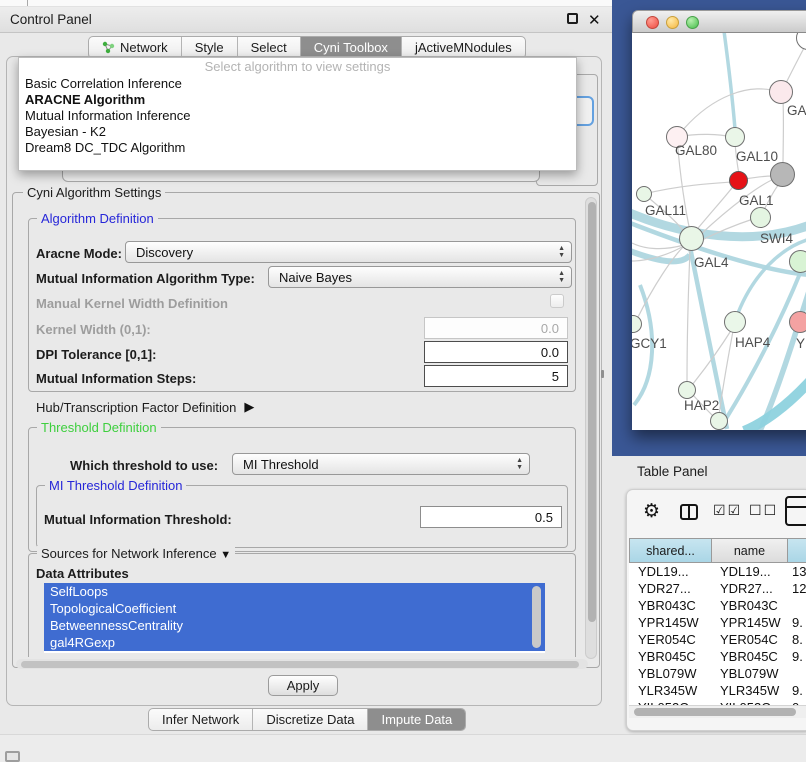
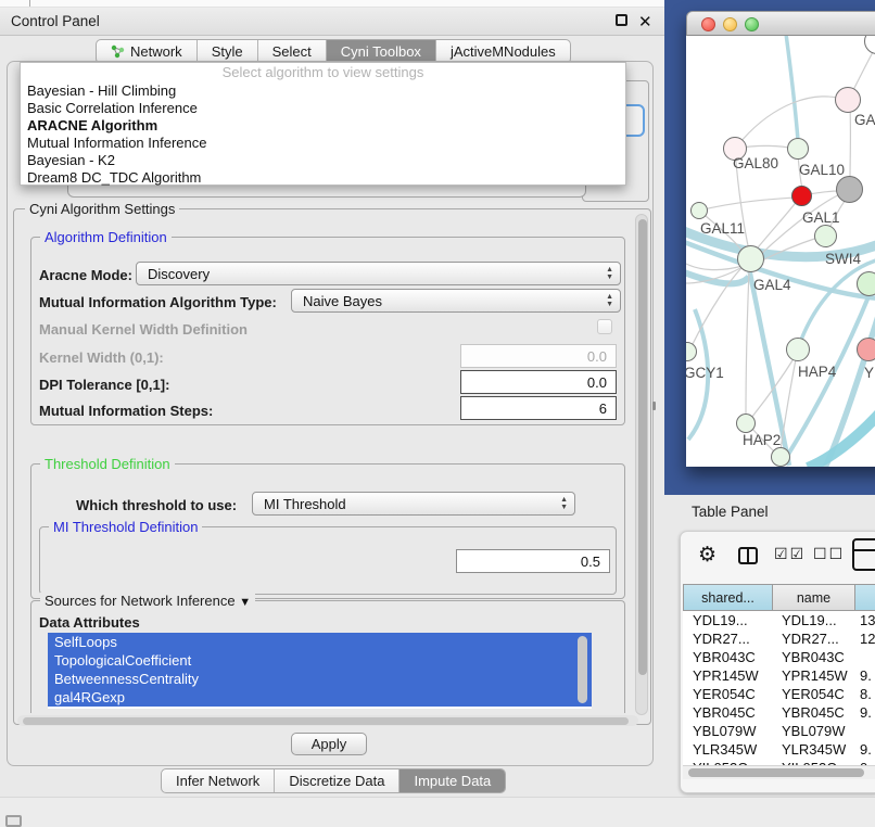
  Control Panel
  ✕
  Network
  Style
  Select
  Cyni Toolbox
  jActiveMNodules
  Select algorithm to view settings
+ Bayesian - Hill Climbing
  Basic Correlation Inference
  ARACNE Algorithm
  Mutual Information Inference
  Bayesian - K2
  Dream8 DC_TDC Algorithm
  Cyni Algorithm Settings
  Algorithm Definition
  Aracne Mode:
  Discovery
  Mutual Information Algorithm Type:
  Naive Bayes
  Manual Kernel Width Definition
  Kernel Width (0,1):
  0.0
  DPI Tolerance [0,1]:
  0.0
  Mutual Information Steps:
- 5
+ 6
- Hub/Transcription Factor Definition
- ▶
  Threshold Definition
  Which threshold to use:
  MI Threshold
  MI Threshold Definition
- Mutual Information Threshold:
  0.5
  Sources for Network Inference ▼
  Data Attributes
  SelfLoops
  TopologicalCoefficient
  BetweennessCentrality
  gal4RGexp
  Apply
  Infer Network
  Discretize Data
  Impute Data
  GAL80
  GAL10
  GAL1
  GAL11
  SWI4
  GAL4
  GCY1
  HAP4
  Y
  HAP2
  Table Panel
  ⚙
  ☑☑
  ☐☐
  shared...
  name
  YDL19...
  YDL19...
  13
  YDR27...
  YDR27...
  12
  YBR043C
  YBR043C
  YPR145W
  YPR145W
  9.
  YER054C
  YER054C
  8.
  YBR045C
  YBR045C
  9.
  YBL079W
  YBL079W
  YLR345W
  YLR345W
  9.
